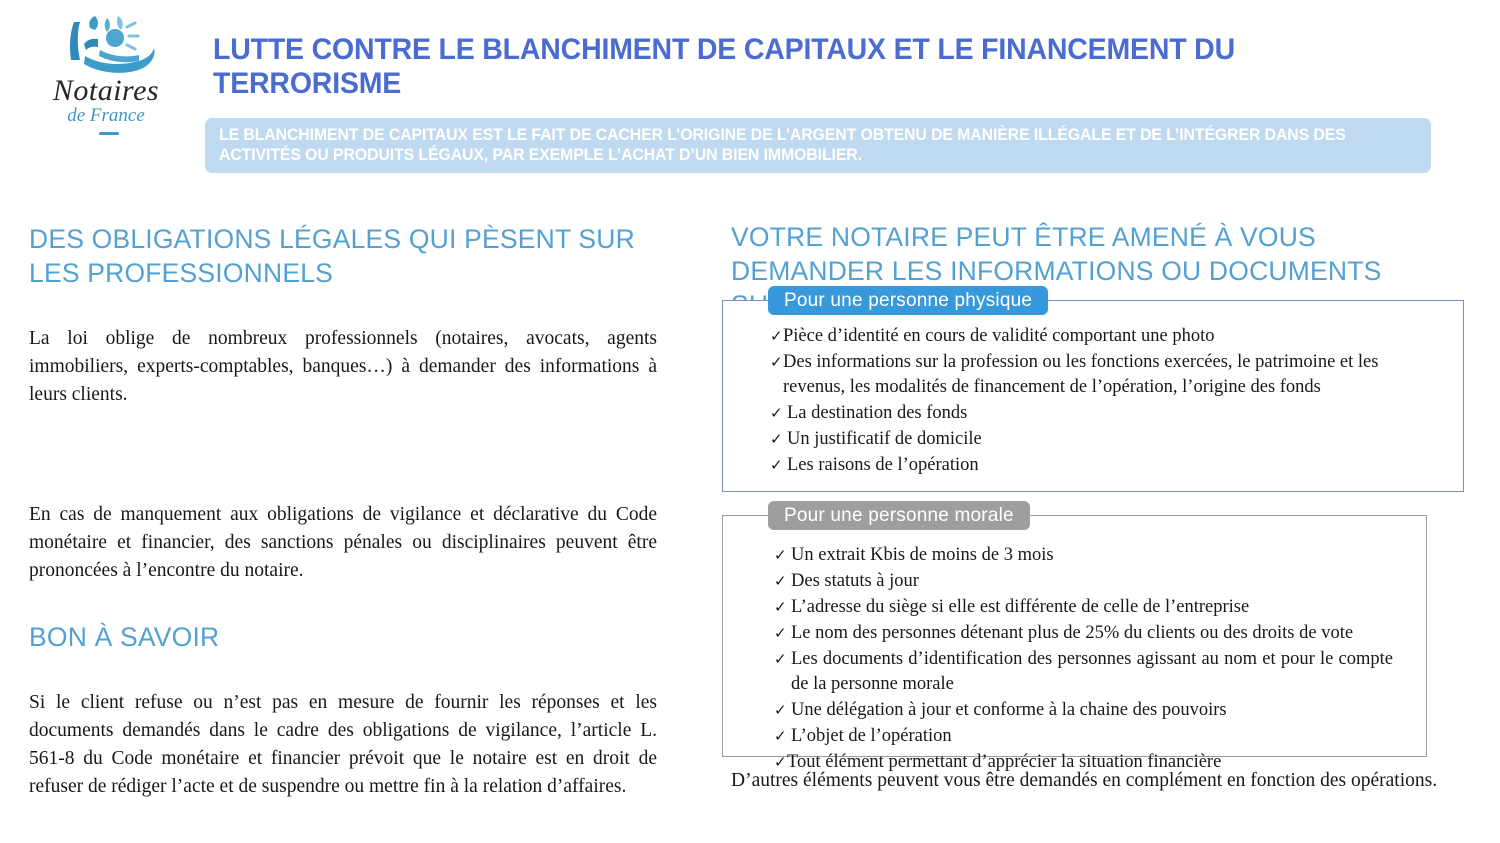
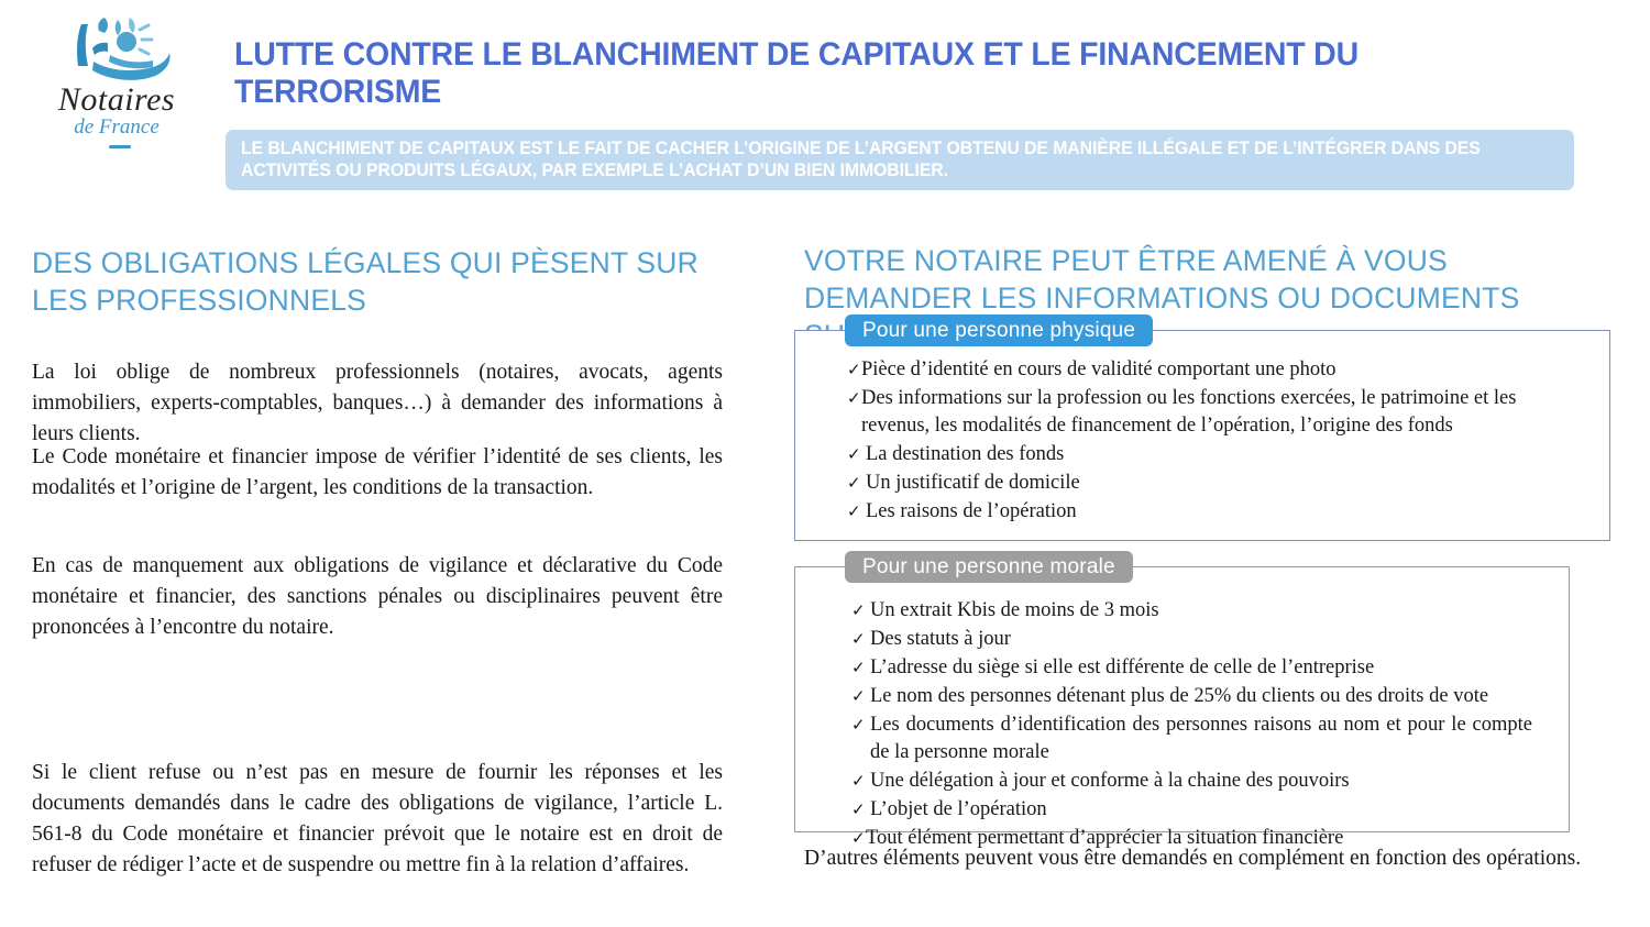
  Notaires
  de France
  LUTTE CONTRE LE BLANCHIMENT DE CAPITAUX ET LE FINANCEMENT DU TERRORISME
  LE BLANCHIMENT DE CAPITAUX EST LE FAIT DE CACHER L’ORIGINE DE L’ARGENT OBTENU DE MANIÈRE ILLÉGALE ET DE L’INTÉGRER DANS DES ACTIVITÉS OU PRODUITS LÉGAUX, PAR EXEMPLE L’ACHAT D’UN BIEN IMMOBILIER.
  DES OBLIGATIONS LÉGALES QUI PÈSENT SUR LES PROFESSIONNELS
  La loi oblige de nombreux professionnels (notaires, avocats, agents immobiliers, experts-comptables, banques…) à demander des informations à leurs clients.
+ Le Code monétaire et financier impose de vérifier l’identité de ses clients, les modalités et l’origine de l’argent, les conditions de la transaction.
  En cas de manquement aux obligations de vigilance et déclarative du Code monétaire et financier, des sanctions pénales ou disciplinaires peuvent être prononcées à l’encontre du notaire.
- BON À SAVOIR
  Si le client refuse ou n’est pas en mesure de fournir les réponses et les documents demandés dans le cadre des obligations de vigilance, l’article L. 561-8 du Code monétaire et financier prévoit que le notaire est en droit de refuser de rédiger l’acte et de suspendre ou mettre fin à la relation d’affaires.
  VOTRE NOTAIRE PEUT ÊTRE AMENÉ À VOUS DEMANDER LES INFORMATIONS OU DOCUMENTS
  Pour une personne physique
  ✓
  Pièce d’identité en cours de validité comportant une photo
  ✓
  Des informations sur la profession ou les fonctions exercées, le patrimoine et les revenus, les modalités de financement de l’opération, l’origine des fonds
  ✓
  La destination des fonds
  ✓
  Un justificatif de domicile
  ✓
  Les raisons de l’opération
  Pour une personne morale
  ✓
  Un extrait Kbis de moins de 3 mois
  ✓
  Des statuts à jour
  ✓
  L’adresse du siège si elle est différente de celle de l’entreprise
  ✓
  Le nom des personnes détenant plus de 25% du clients ou des droits de vote
  ✓
- Les documents d’identification des personnes agissant au nom et pour le compte de la personne morale
+ Les documents d’identification des personnes raisons au nom et pour le compte de la personne morale
  ✓
  Une délégation à jour et conforme à la chaine des pouvoirs
  ✓
  L’objet de l’opération
  ✓
  Tout élément permettant d’apprécier la situation financière
  D’autres éléments peuvent vous être demandés en complément en fonction des opérations.
